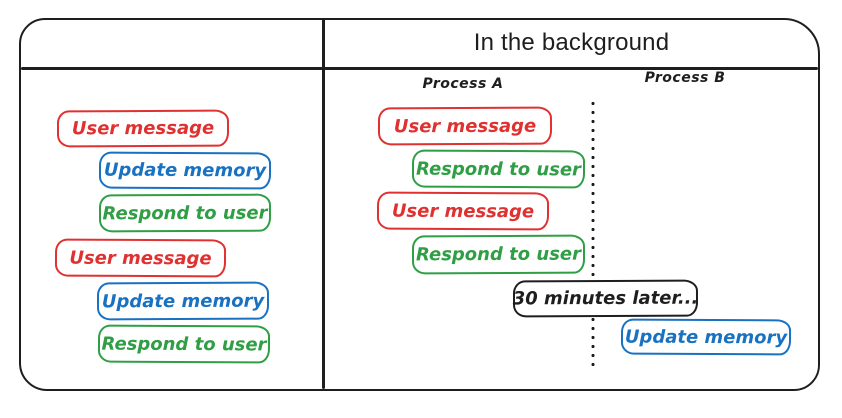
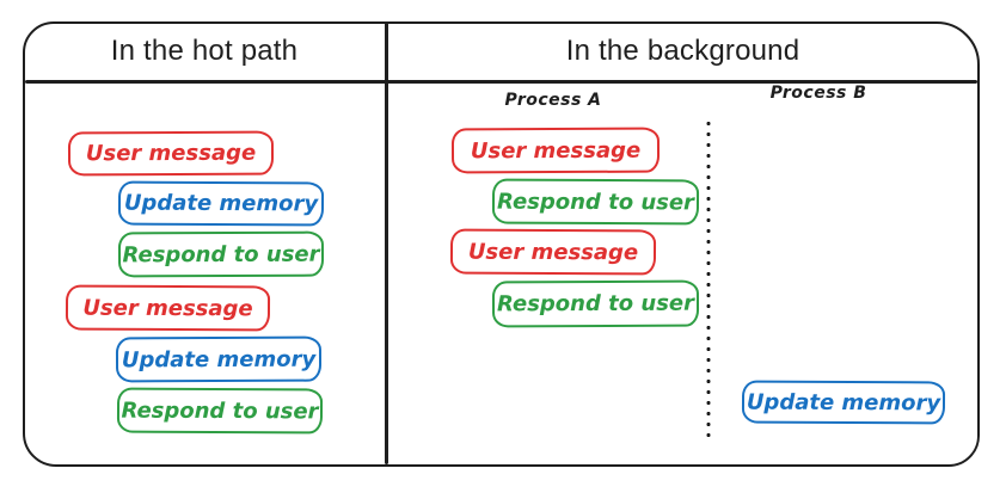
+ In the hot path
  In the background
  Process A
  Process B
  User message
  Update memory
  Respond to user
  User message
  Update memory
  Respond to user
  User message
  Respond to user
  User message
  Respond to user
- 30 minutes later...
  Update memory
